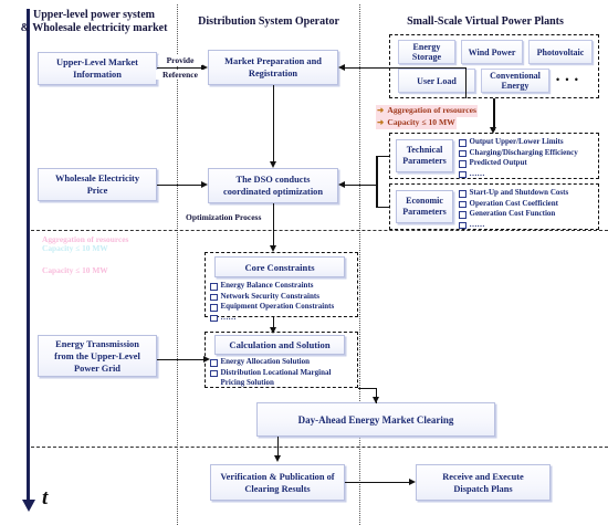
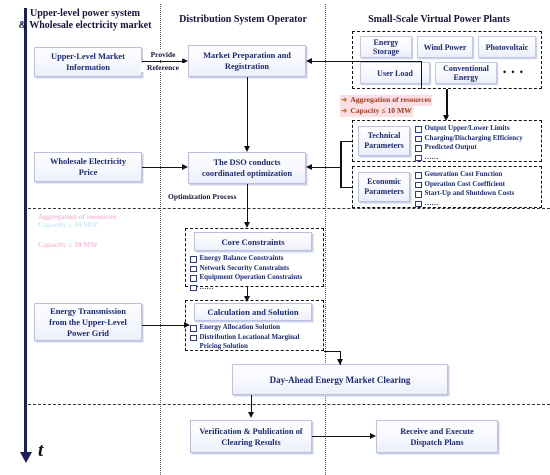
  t
  Aggregation of resources
  Capacity ≤ 10 MW
  Capacity ≤ 10 MW
  Upper-level power system
  & Wholesale electricity market
  Distribution System Operator
  Small-Scale Virtual Power Plants
  Energy Storage
  Wind Power
  Photovoltaic
  User Load
  Conventional Energy
  • • •
  ➜ Aggregation of resources
  ➜ Capacity ≤ 10 MW
  Technical
  Parameters
  Output Upper/Lower Limits
  Charging/Discharging Efficiency
  Predicted Output
  ……
  Economic
  Parameters
- Start-Up and Shutdown Costs
+ Generation Cost Function
  Operation Cost Coefficient
- Generation Cost Function
+ Start-Up and Shutdown Costs
  ……
  Upper-Level Market
  Information
  Wholesale Electricity
  Price
  Energy Transmission
  from the Upper-Level
  Power Grid
  Market Preparation and
  Registration
  The DSO conducts
  coordinated optimization
  Core Constraints
  Energy Balance Constraints
  Network Security Constraints
  Equipment Operation Constraints
  ……
  Calculation and Solution
  Energy Allocation Solution
  Distribution Locational Marginal
  Pricing Solution
  Day-Ahead Energy Market Clearing
  Verification & Publication of
  Clearing Results
  Receive and Execute
  Dispatch Plans
  Provide
  Reference
  Optimization Process
